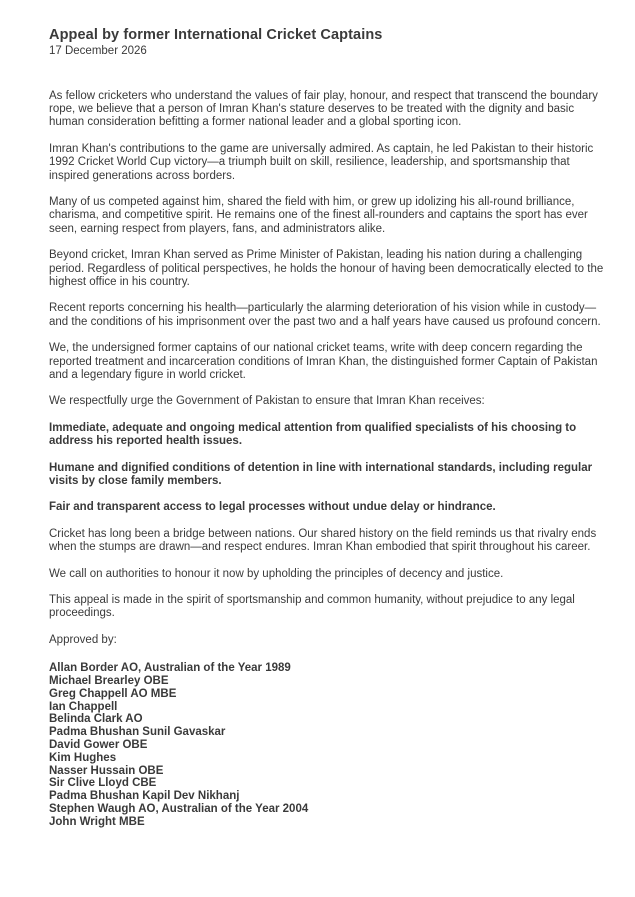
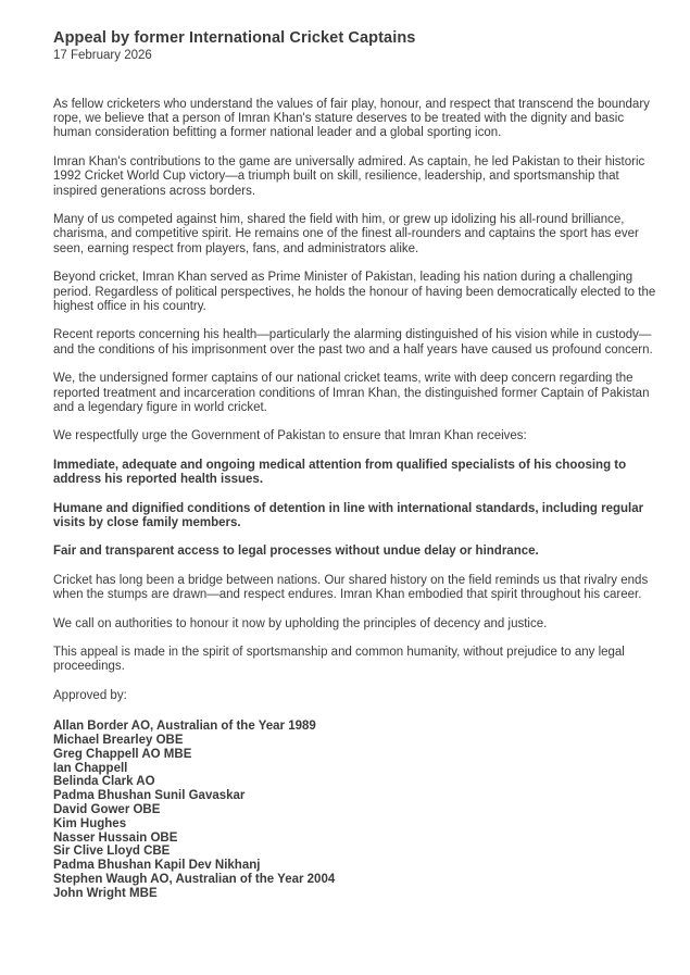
  Appeal by former International Cricket Captains
- 17 December 2026
+ 17 February 2026
  As fellow cricketers who understand the values of fair play, honour, and respect that transcend the boundary rope, we believe that a person of Imran Khan's stature deserves to be treated with the dignity and basic human consideration befitting a former national leader and a global sporting icon.
  Imran Khan's contributions to the game are universally admired. As captain, he led Pakistan to their historic 1992 Cricket World Cup victory—a triumph built on skill, resilience, leadership, and sportsmanship that inspired generations across borders.
  Many of us competed against him, shared the field with him, or grew up idolizing his all-round brilliance, charisma, and competitive spirit. He remains one of the finest all-rounders and captains the sport has ever seen, earning respect from players, fans, and administrators alike.
  Beyond cricket, Imran Khan served as Prime Minister of Pakistan, leading his nation during a challenging period. Regardless of political perspectives, he holds the honour of having been democratically elected to the highest office in his country.
- Recent reports concerning his health—particularly the alarming deterioration of his vision while in custody—and the conditions of his imprisonment over the past two and a half years have caused us profound concern.
+ Recent reports concerning his health—particularly the alarming distinguished of his vision while in custody—and the conditions of his imprisonment over the past two and a half years have caused us profound concern.
  We, the undersigned former captains of our national cricket teams, write with deep concern regarding the reported treatment and incarceration conditions of Imran Khan, the distinguished former Captain of Pakistan and a legendary figure in world cricket.
  We respectfully urge the Government of Pakistan to ensure that Imran Khan receives:
  Immediate, adequate and ongoing medical attention from qualified specialists of his choosing to address his reported health issues.
  Humane and dignified conditions of detention in line with international standards, including regular visits by close family members.
  Fair and transparent access to legal processes without undue delay or hindrance.
  Cricket has long been a bridge between nations. Our shared history on the field reminds us that rivalry ends when the stumps are drawn—and respect endures. Imran Khan embodied that spirit throughout his career.
  We call on authorities to honour it now by upholding the principles of decency and justice.
  This appeal is made in the spirit of sportsmanship and common humanity, without prejudice to any legal proceedings.
  Approved by:
  Allan Border AO, Australian of the Year 1989
  Michael Brearley OBE
  Greg Chappell AO MBE
  Ian Chappell
  Belinda Clark AO
  Padma Bhushan Sunil Gavaskar
  David Gower OBE
  Kim Hughes
  Nasser Hussain OBE
  Sir Clive Lloyd CBE
  Padma Bhushan Kapil Dev Nikhanj
  Stephen Waugh AO, Australian of the Year 2004
  John Wright MBE
